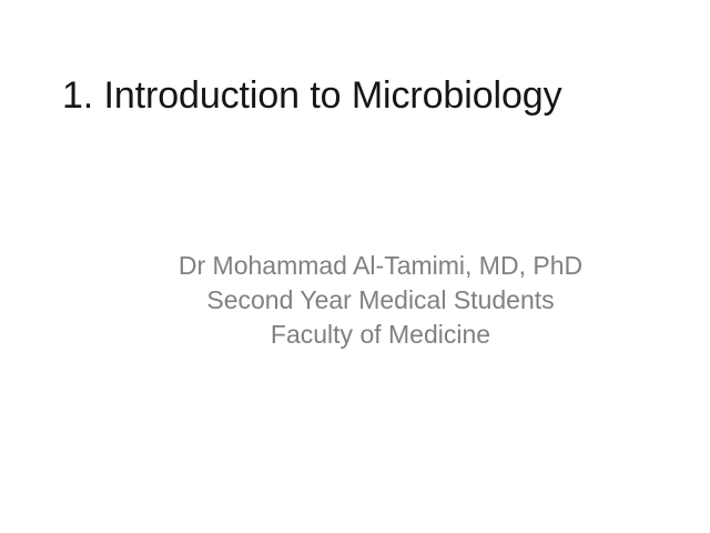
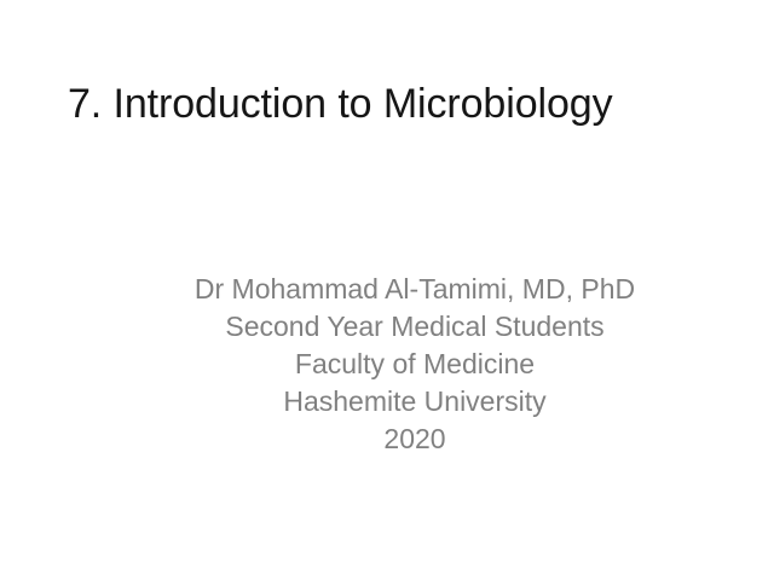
- 1. Introduction to Microbiology
+ 7. Introduction to Microbiology
  Dr Mohammad Al-Tamimi, MD, PhD
  Second Year Medical Students
  Faculty of Medicine
+ Hashemite University
+ 2020
